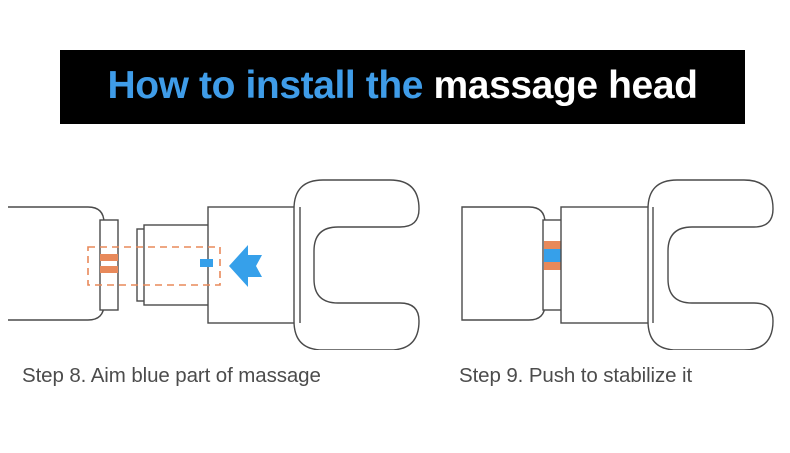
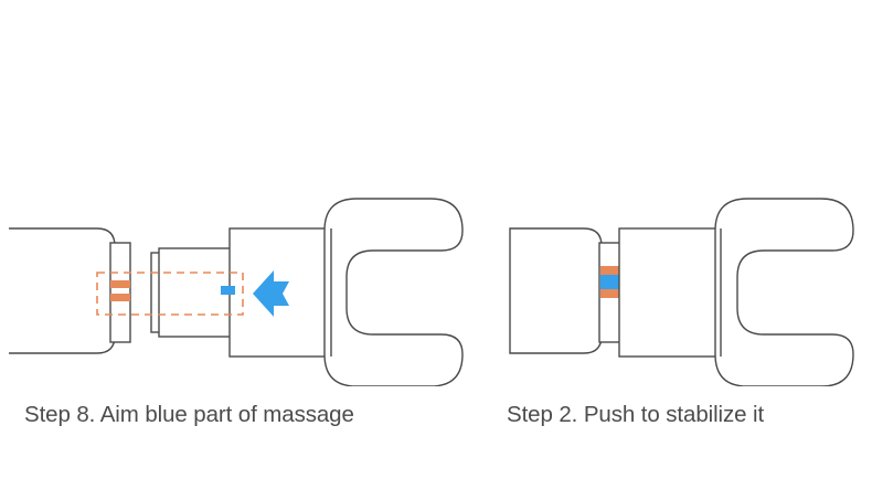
- How to install the massage head
  Step 8. Aim blue part of massage
- Step 9. Push to stabilize it
+ Step 2. Push to stabilize it
